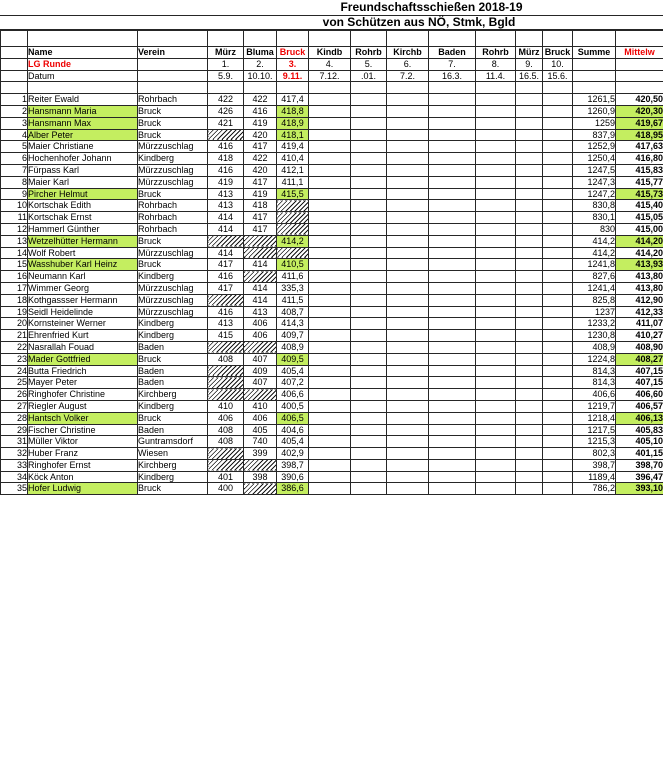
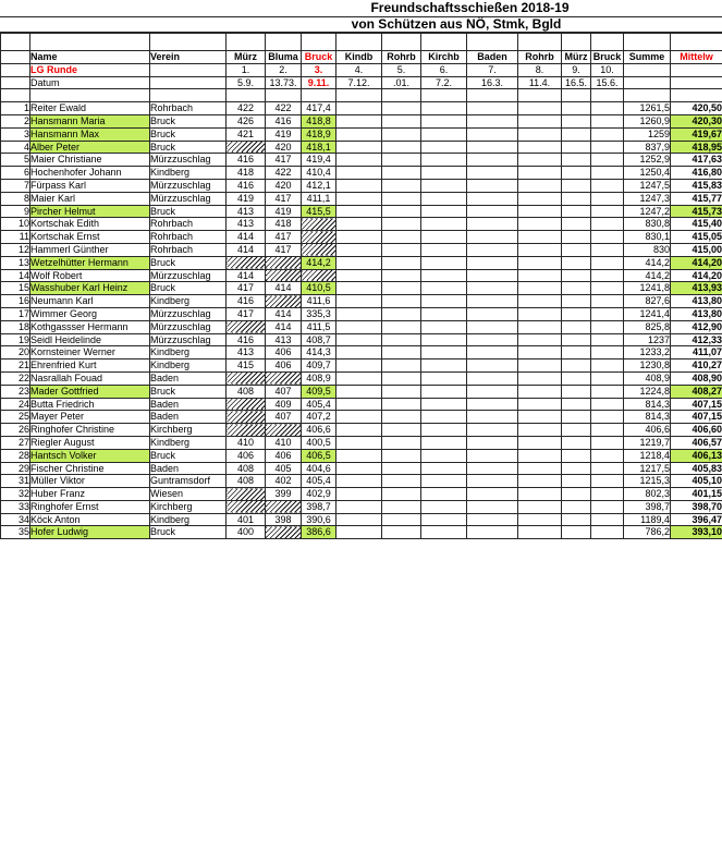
  Freundschaftsschießen 2018-19
  von Schützen aus NÖ, Stmk, Bgld
  	Name	Verein	Mürz	Bluma	Bruck	Kindb	Rohrb	Kirchb	Baden	Rohrb	Mürz	Bruck	Summe	Mittelw
  	LG Runde		1.	2.	3.	4.	5.	6.	7.	8.	9.	10.
- 	Datum		5.9.	10.10.	9.11.	7.12.	.01.	7.2.	16.3.	11.4.	16.5.	15.6.
+ 	Datum		5.9.	13.73.	9.11.	7.12.	.01.	7.2.	16.3.	11.4.	16.5.	15.6.
  1	Reiter Ewald	Rohrbach	422	422	417,4								1261,5	420,50
  2	Hansmann Maria	Bruck	426	416	418,8								1260,9	420,30
  3	Hansmann Max	Bruck	421	419	418,9								1259	419,67
  4	Alber Peter	Bruck		420	418,1								837,9	418,95
  5	Maier Christiane	Mürzzuschlag	416	417	419,4								1252,9	417,63
  6	Hochenhofer Johann	Kindberg	418	422	410,4								1250,4	416,80
  7	Fürpass Karl	Mürzzuschlag	416	420	412,1								1247,5	415,83
  8	Maier Karl	Mürzzuschlag	419	417	411,1								1247,3	415,77
  9	Pircher Helmut	Bruck	413	419	415,5								1247,2	415,73
  10	Kortschak Edith	Rohrbach	413	418									830,8	415,40
  11	Kortschak Ernst	Rohrbach	414	417									830,1	415,05
  12	Hammerl Günther	Rohrbach	414	417									830	415,00
  13	Wetzelhütter Hermann	Bruck			414,2								414,2	414,20
  14	Wolf Robert	Mürzzuschlag	414										414,2	414,20
  15	Wasshuber Karl Heinz	Bruck	417	414	410,5								1241,8	413,93
  16	Neumann Karl	Kindberg	416		411,6								827,6	413,80
  17	Wimmer Georg	Mürzzuschlag	417	414	335,3								1241,4	413,80
  18	Kothgassser Hermann	Mürzzuschlag		414	411,5								825,8	412,90
  19	Seidl Heidelinde	Mürzzuschlag	416	413	408,7								1237	412,33
  20	Kornsteiner Werner	Kindberg	413	406	414,3								1233,2	411,07
  21	Ehrenfried Kurt	Kindberg	415	406	409,7								1230,8	410,27
  22	Nasrallah Fouad	Baden			408,9								408,9	408,90
  23	Mader Gottfried	Bruck	408	407	409,5								1224,8	408,27
  24	Butta Friedrich	Baden		409	405,4								814,3	407,15
  25	Mayer Peter	Baden		407	407,2								814,3	407,15
  26	Ringhofer Christine	Kirchberg			406,6								406,6	406,60
  27	Riegler August	Kindberg	410	410	400,5								1219,7	406,57
  28	Hantsch Volker	Bruck	406	406	406,5								1218,4	406,13
  29	Fischer Christine	Baden	408	405	404,6								1217,5	405,83
- 31	Müller Viktor	Guntramsdorf	408	740	405,4								1215,3	405,10
+ 31	Müller Viktor	Guntramsdorf	408	402	405,4								1215,3	405,10
  32	Huber Franz	Wiesen		399	402,9								802,3	401,15
  33	Ringhofer Ernst	Kirchberg			398,7								398,7	398,70
  34	Köck Anton	Kindberg	401	398	390,6								1189,4	396,47
  35	Hofer Ludwig	Bruck	400		386,6								786,2	393,10
